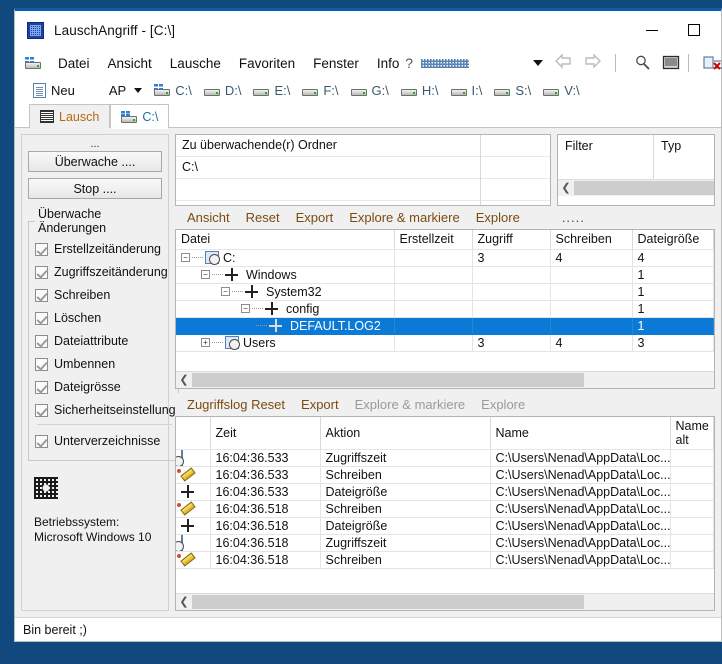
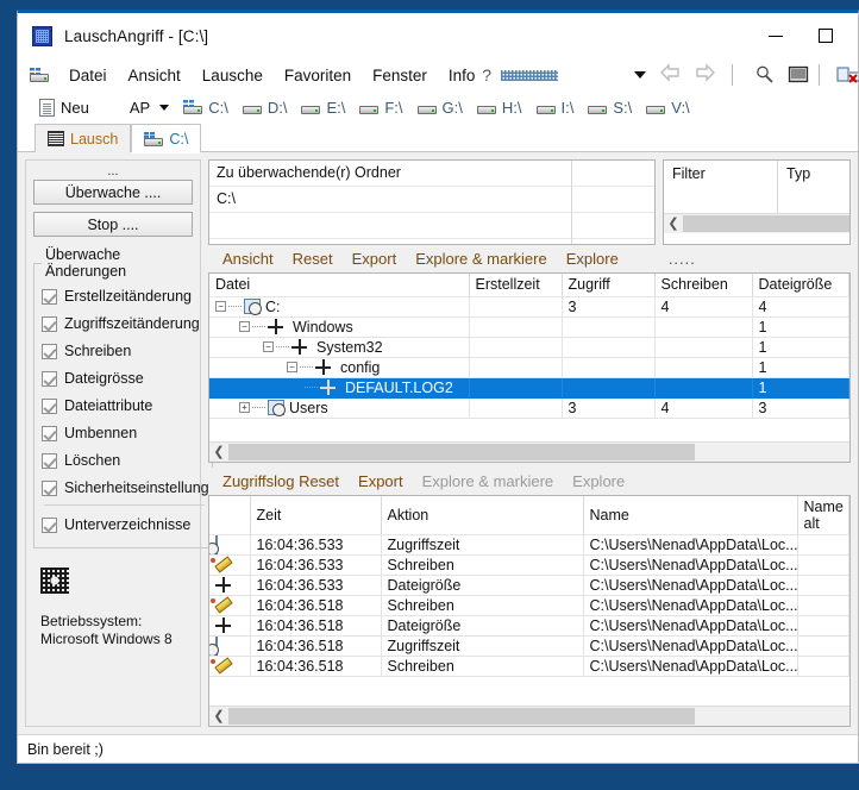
  LauschAngriff - [C:\]
  Datei
  Ansicht
  Lausche
  Favoriten
  Fenster
  Info
  ?
  Neu
  AP
  C:\
  D:\
  E:\
  F:\
  G:\
  H:\
  I:\
  S:\
  V:\
  Lausch
  C:\
  ...
  Überwache ....
  Stop ....
  Überwache Änderungen
  Erstellzeitänderung
  Zugriffszeitänderung
  Schreiben
- Löschen
+ Dateigrösse
  Dateiattribute
  Umbennen
- Dateigrösse
+ Löschen
  Sicherheitseinstellung
  Unterverzeichnisse
  Betriebssystem:
- Microsoft Windows 10
+ Microsoft Windows 8
  Zu überwachende(r) Ordner
  C:\
  Filter
  Typ
  ❮
  Ansicht
  Reset
  Export
  Explore & markiere
  Explore
  .....
  Datei	Erstellzeit	Zugriff	Schreiben	Dateigröße
  − C:		3	4	4
  − Windows				1
  − System32				1
  − config				1
  DEFAULT.LOG2				1
  + Users		3	4	3
  ❮
  Zugriffslog Reset
  Export
  Explore & markiere
  Explore
  	Zeit	Aktion	Name	Name alt
  	16:04:36.533	Zugriffszeit	C:\Users\Nenad\AppData\Loc...
  	16:04:36.533	Schreiben	C:\Users\Nenad\AppData\Loc...
  	16:04:36.533	Dateigröße	C:\Users\Nenad\AppData\Loc...
  	16:04:36.518	Schreiben	C:\Users\Nenad\AppData\Loc...
  	16:04:36.518	Dateigröße	C:\Users\Nenad\AppData\Loc...
  	16:04:36.518	Zugriffszeit	C:\Users\Nenad\AppData\Loc...
  	16:04:36.518	Schreiben	C:\Users\Nenad\AppData\Loc...
  ❮
  Bin bereit ;)
